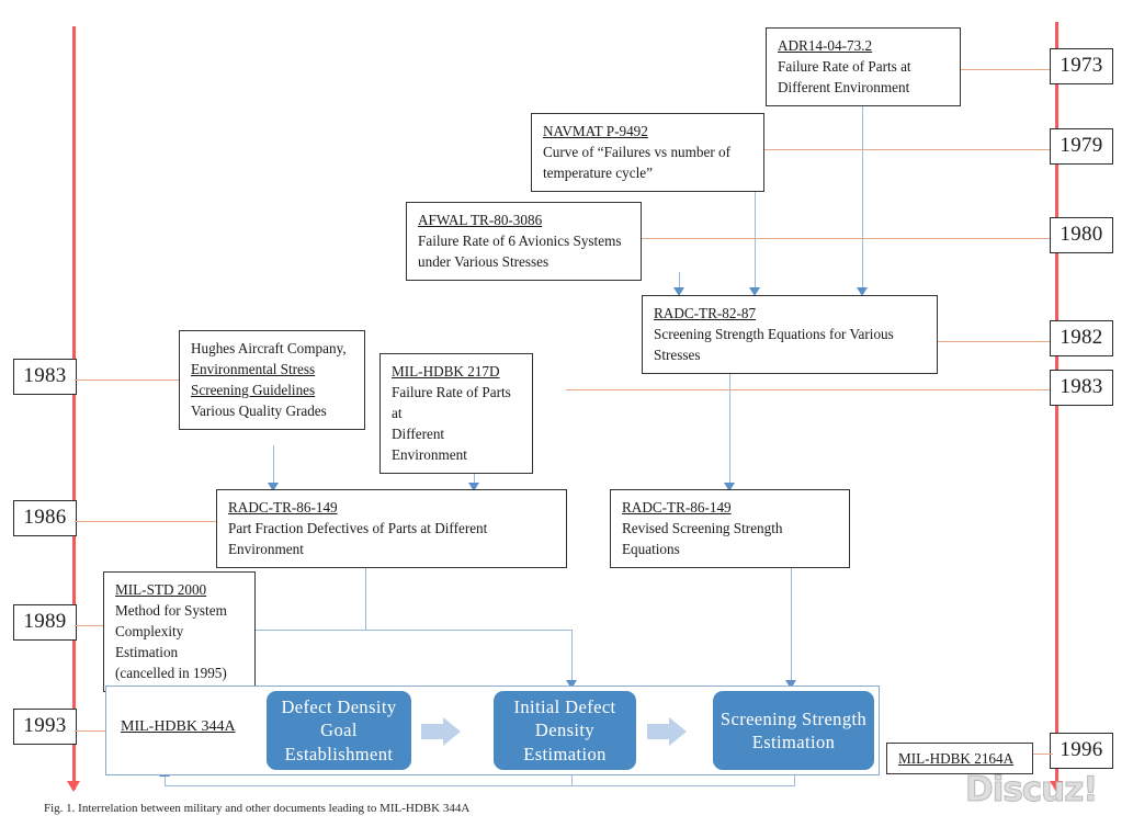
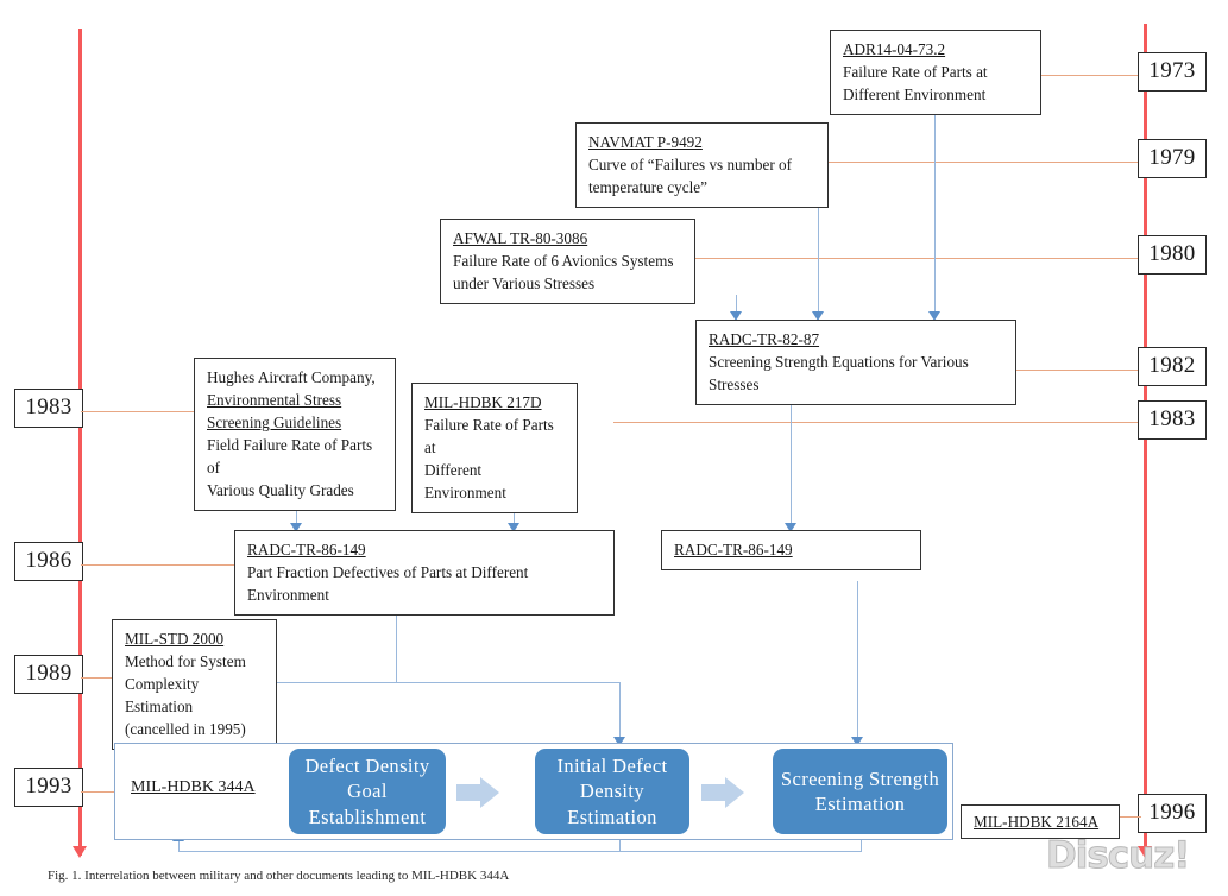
  1973
  1979
  1980
  1982
  1983
  1996
  1983
  1986
  1989
  1993
  ADR14-04-73.2
  Failure Rate of Parts at
  Different Environment
  NAVMAT P-9492
  Curve of “Failures vs number of
  temperature cycle”
  AFWAL TR-80-3086
  Failure Rate of 6 Avionics Systems
  under Various Stresses
  RADC-TR-82-87
  Screening Strength Equations for Various
  Stresses
  Hughes Aircraft Company,
  Environmental Stress
  Screening Guidelines
+ Field Failure Rate of Parts of
  Various Quality Grades
  MIL-HDBK 217D
  Failure Rate of Parts at
  Different Environment
  RADC-TR-86-149
  Part Fraction Defectives of Parts at Different
  Environment
  RADC-TR-86-149
- Revised Screening Strength Equations
  MIL-STD 2000
  Method for System
  Complexity Estimation
  (cancelled in 1995)
  MIL-HDBK 344A
  Defect Density Goal Establishment
  Initial Defect Density Estimation
  Screening Strength Estimation
  MIL-HDBK 2164A
  Fig. 1. Interrelation between military and other documents leading to MIL-HDBK 344A
  Discuz!
